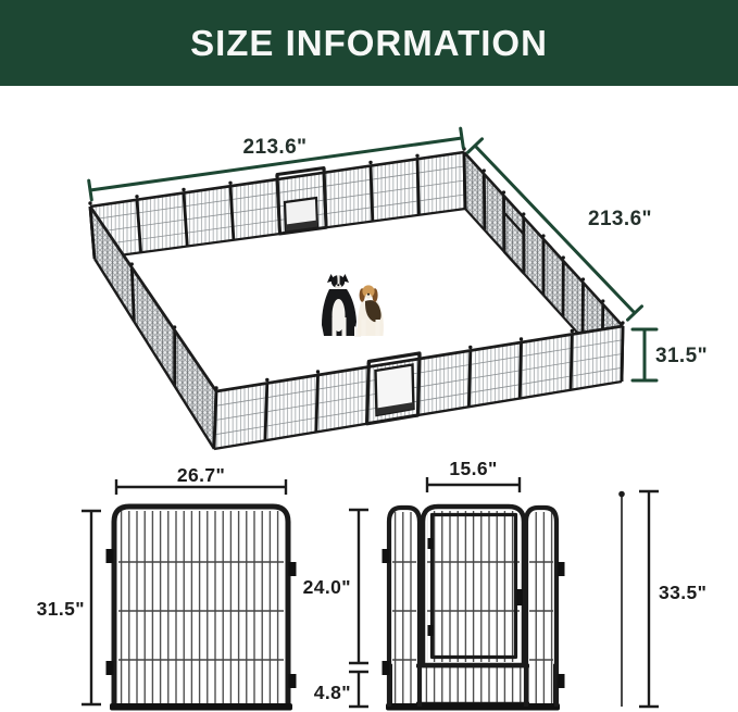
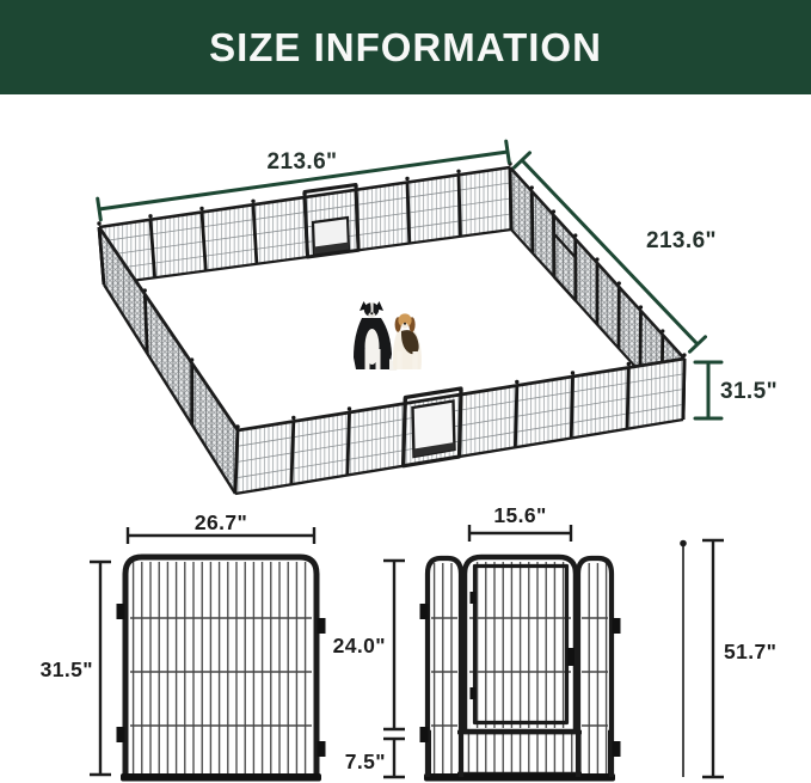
  SIZE INFORMATION
  213.6"
  213.6"
  31.5"
  26.7"
  31.5"
  24.0"
- 4.8"
+ 7.5"
  15.6"
- 33.5"
+ 51.7"
